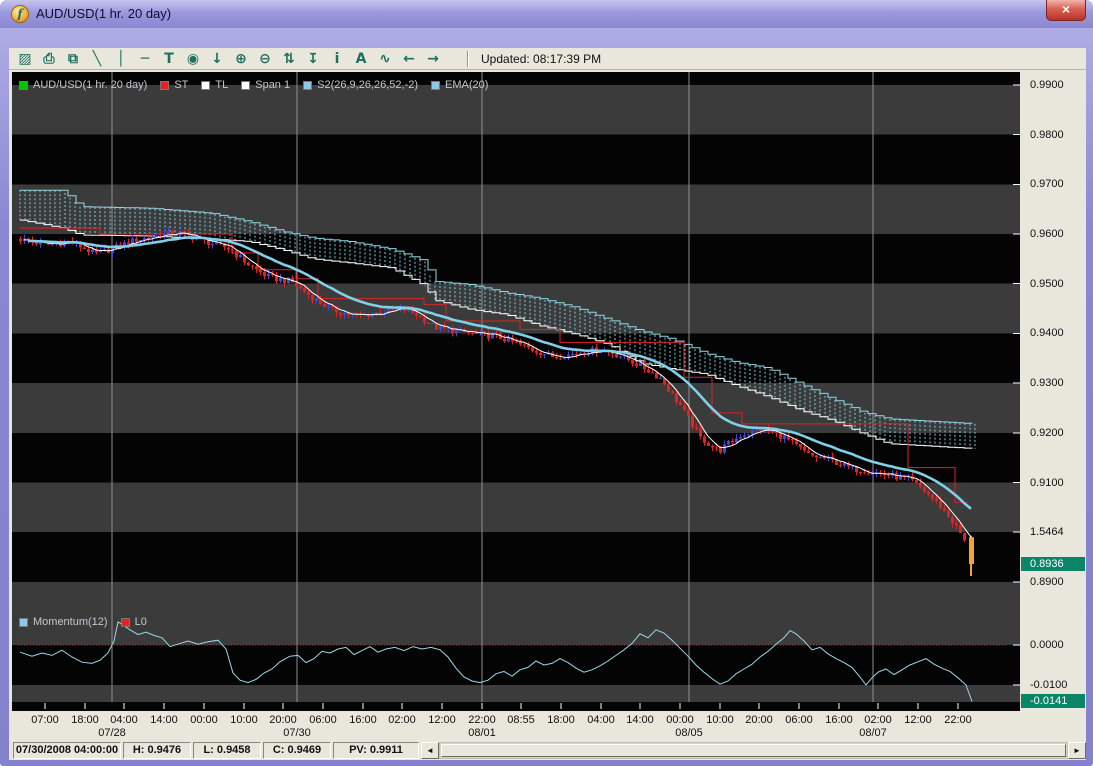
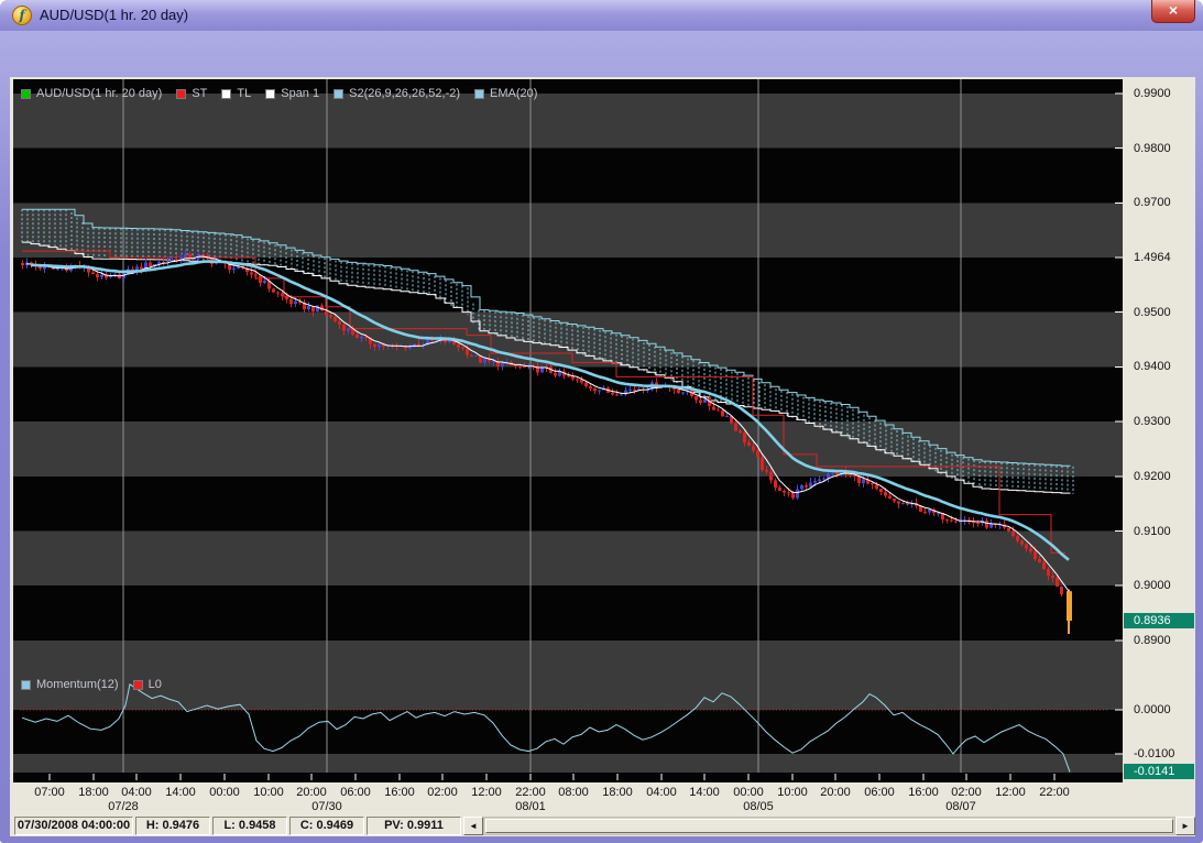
  f
  AUD/USD(1 hr. 20 day)
  ×
- ▨
- ⎙
- ⧉
- ╲
- │
- ─
- T
- ◉
- ↓
- ⊕
- ⊖
- ⇅
- ↧
- i
- A
- ∿
- ←
- →
- Updated: 08:17:39 PM
  07:00
  18:00
  04:00
  14:00
  00:00
  10:00
  20:00
  06:00
  16:00
  02:00
  12:00
  22:00
- 08:55
+ 08:00
  18:00
  04:00
  14:00
  00:00
  10:00
  20:00
  06:00
  16:00
  02:00
  12:00
  22:00
  07/28
  07/30
  08/01
  08/05
  08/07
  AUD/USD(1 hr. 20 day)
  ST
  TL
  Span 1
  S2(26,9,26,26,52,-2)
  EMA(20)
  Momentum(12)
  L0
  0.9900
  0.9800
  0.9700
- 0.9600
+ 1.4964
  0.9500
  0.9400
  0.9300
  0.9200
  0.9100
- 1.5464
+ 0.9000
  0.8900
  0.0000
  -0.0100
  0.8936
  -0.0141
  07/30/2008 04:00:00
  H: 0.9476
  L: 0.9458
  C: 0.9469
  PV: 0.9911
  ◄
  ►
